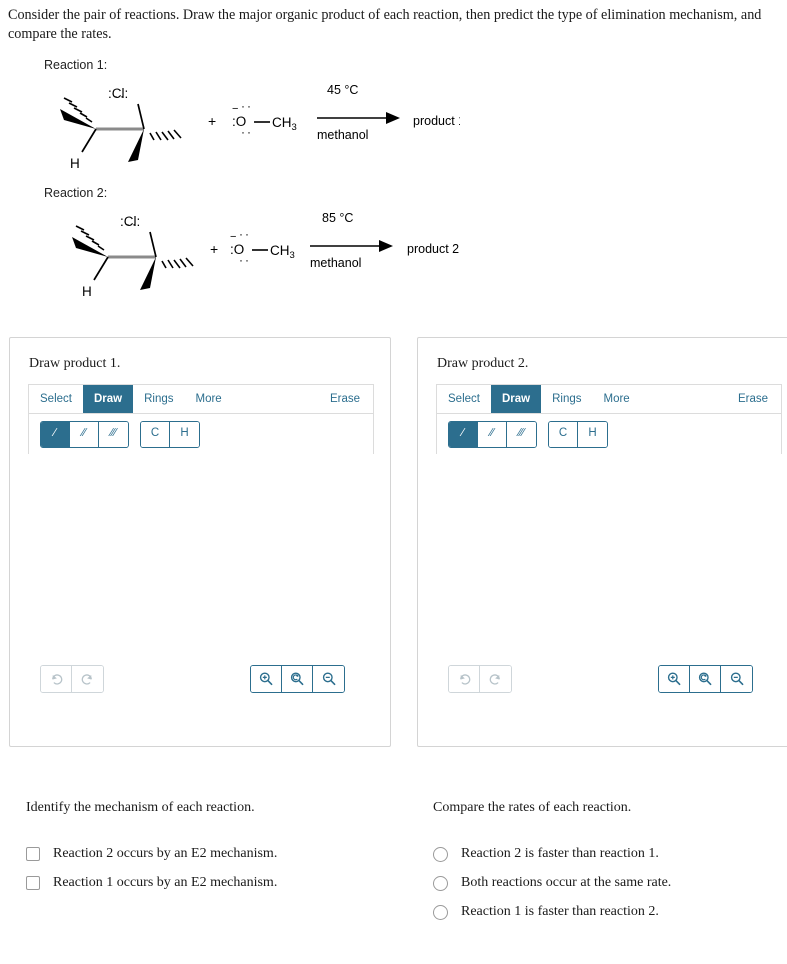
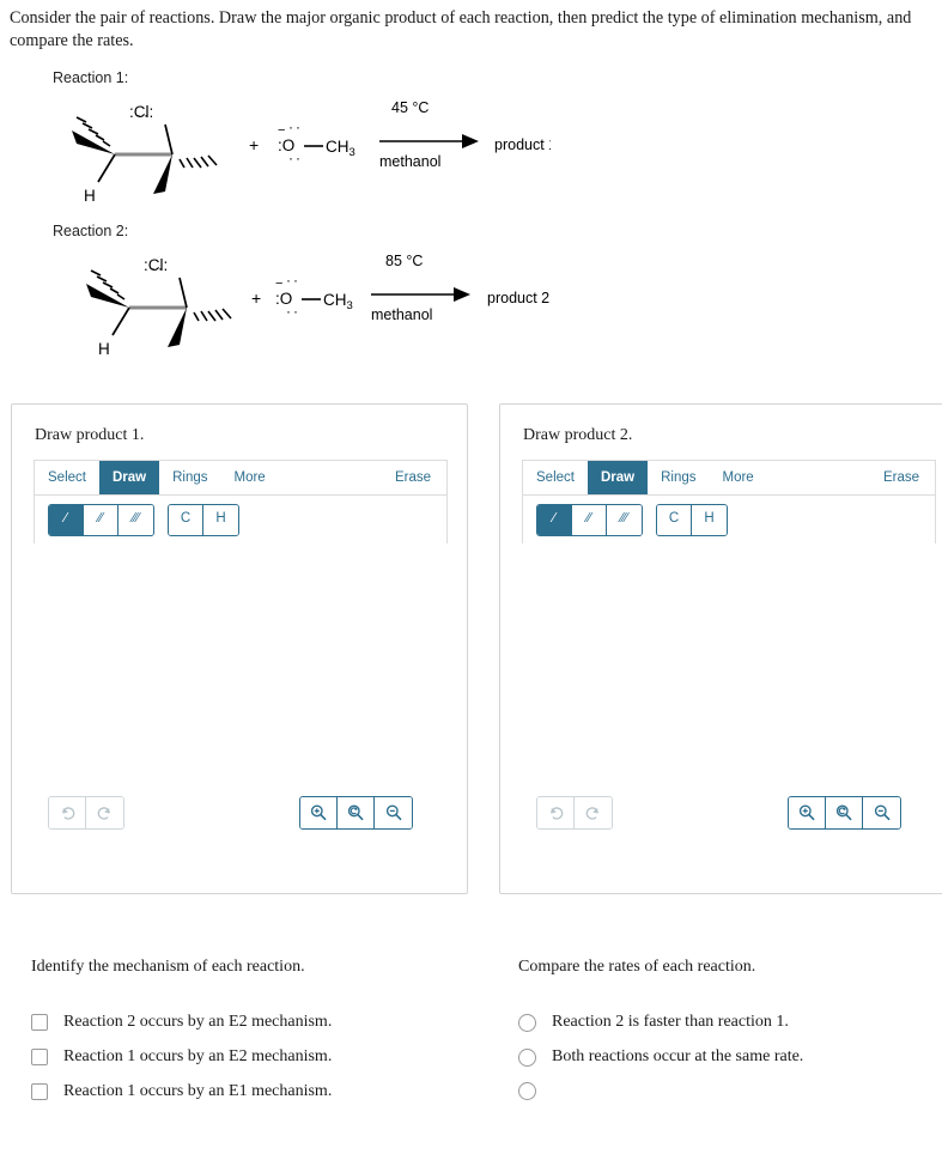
  Consider the pair of reactions. Draw the major organic product of each reaction, then predict the type of elimination mechanism, and compare the rates.
  Reaction 1:
  H
  ··
  :Cl:
  +
  −
  ··
  :O
  ··
  CH3
  45 °C
  methanol
  product
  Reaction 2:
  H
  ··
  :Cl:
  +
  −
  ··
  :O
  ··
  CH3
  85 °C
  methanol
  product 2
  Draw product 1.
  Select
  Draw
  Rings
  More
  Erase
  ∕
  ∕∕
  ∕∕∕
  C
  H
  Draw product 2.
  Select
  Draw
  Rings
  More
  Erase
  ∕
  ∕∕
  ∕∕∕
  C
  H
  Identify the mechanism of each reaction.
  Reaction 2 occurs by an E2 mechanism.
  Reaction 1 occurs by an E2 mechanism.
+ Reaction 1 occurs by an E1 mechanism.
  Compare the rates of each reaction.
  Reaction 2 is faster than reaction 1.
  Both reactions occur at the same rate.
- Reaction 1 is faster than reaction 2.
